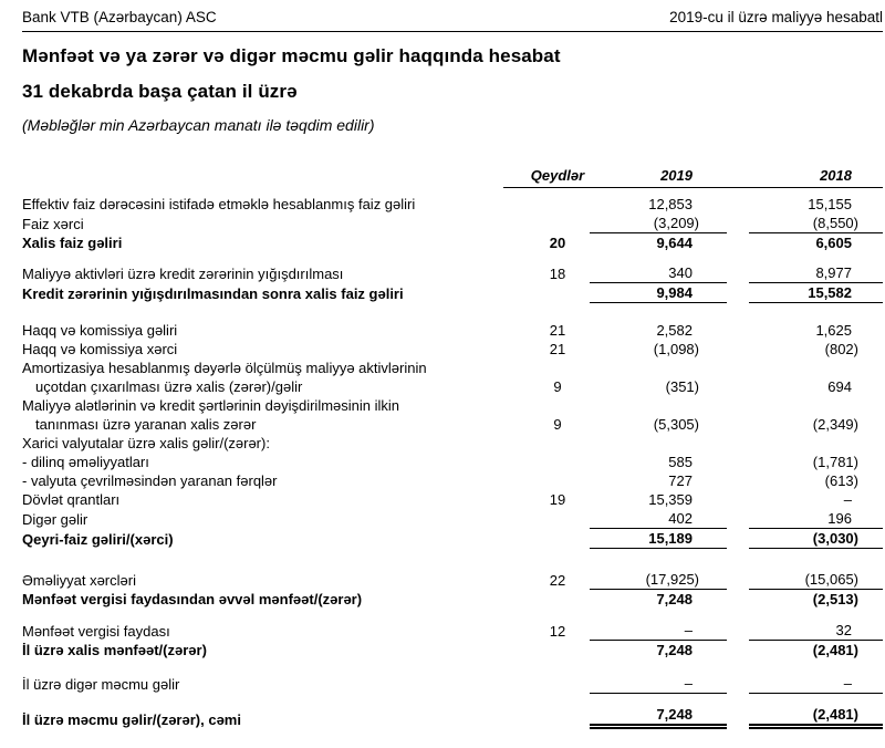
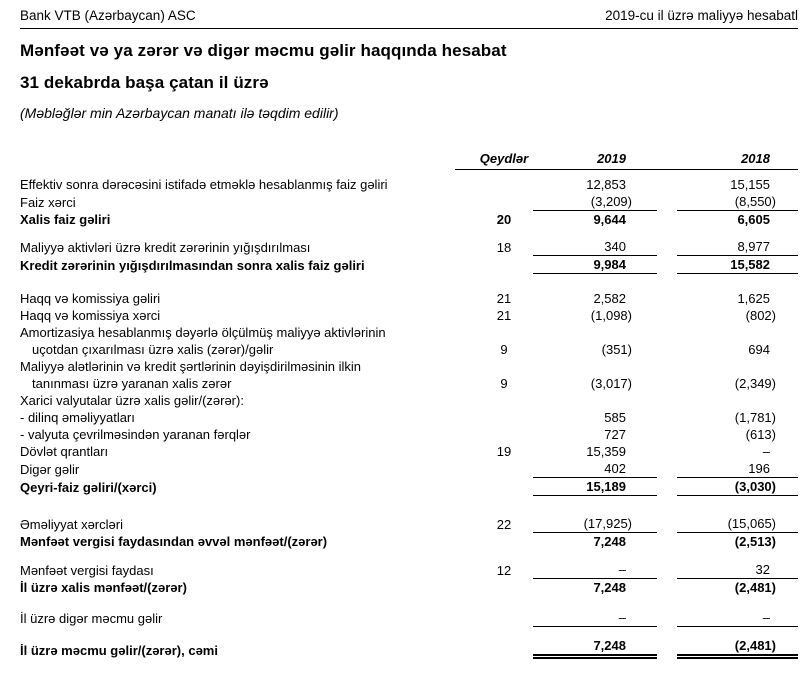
  Bank VTB (Azərbaycan) ASC
  2019-cu il üzrə maliyyə hesabatl
  Mənfəət və ya zərər və digər məcmu gəlir haqqında hesabat
  31 dekabrda başa çatan il üzrə
  (Məbləğlər min Azərbaycan manatı ilə təqdim edilir)
  Qeydlər
  2019
  2018
- Effektiv faiz dərəcəsini istifadə etməklə hesablanmış faiz gəliri
+ Effektiv sonra dərəcəsini istifadə etməklə hesablanmış faiz gəliri
  12,853
  15,155
  Faiz xərci
  (3,209)
  (8,550)
  Xalis faiz gəliri
  20
  9,644
  6,605
  Maliyyə aktivləri üzrə kredit zərərinin yığışdırılması
  18
  340
  8,977
  Kredit zərərinin yığışdırılmasından sonra xalis faiz gəliri
  9,984
  15,582
  Haqq və komissiya gəliri
  21
  2,582
  1,625
  Haqq və komissiya xərci
  21
  (1,098)
  (802)
  Amortizasiya hesablanmış dəyərlə ölçülmüş maliyyə aktivlərinin
  uçotdan çıxarılması üzrə xalis (zərər)/gəlir
  9
  (351)
  694
  Maliyyə alətlərinin və kredit şərtlərinin dəyişdirilməsinin ilkin
  tanınması üzrə yaranan xalis zərər
  9
- (5,305)
+ (3,017)
  (2,349)
  Xarici valyutalar üzrə xalis gəlir/(zərər):
  - dilinq əməliyyatları
  585
  (1,781)
  - valyuta çevrilməsindən yaranan fərqlər
  727
  (613)
  Dövlət qrantları
  19
  15,359
  –
  Digər gəlir
  402
  196
  Qeyri-faiz gəliri/(xərci)
  15,189
  (3,030)
  Əməliyyat xərcləri
  22
  (17,925)
  (15,065)
  Mənfəət vergisi faydasından əvvəl mənfəət/(zərər)
  7,248
  (2,513)
  Mənfəət vergisi faydası
  12
  –
  32
  İl üzrə xalis mənfəət/(zərər)
  7,248
  (2,481)
  İl üzrə digər məcmu gəlir
  –
  –
  İl üzrə məcmu gəlir/(zərər), cəmi
  7,248
  (2,481)
